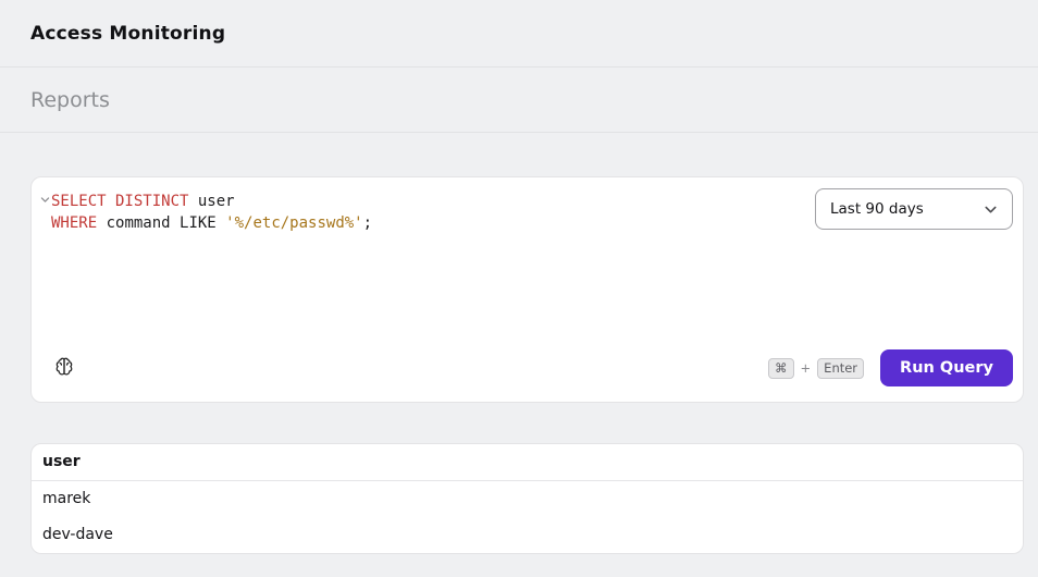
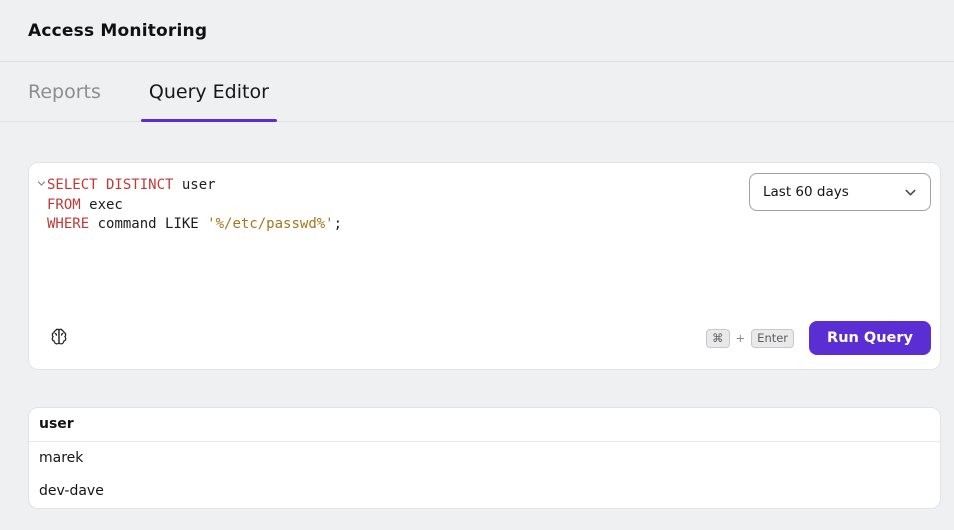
  Access Monitoring
  Reports
+ Query Editor
  SELECT DISTINCT user
+ FROM exec
  WHERE command LIKE '%/etc/passwd%';
- Last 90 days
+ Last 60 days
  ⌘
  +
  Enter
  Run Query
  user
  marek
  dev-dave
